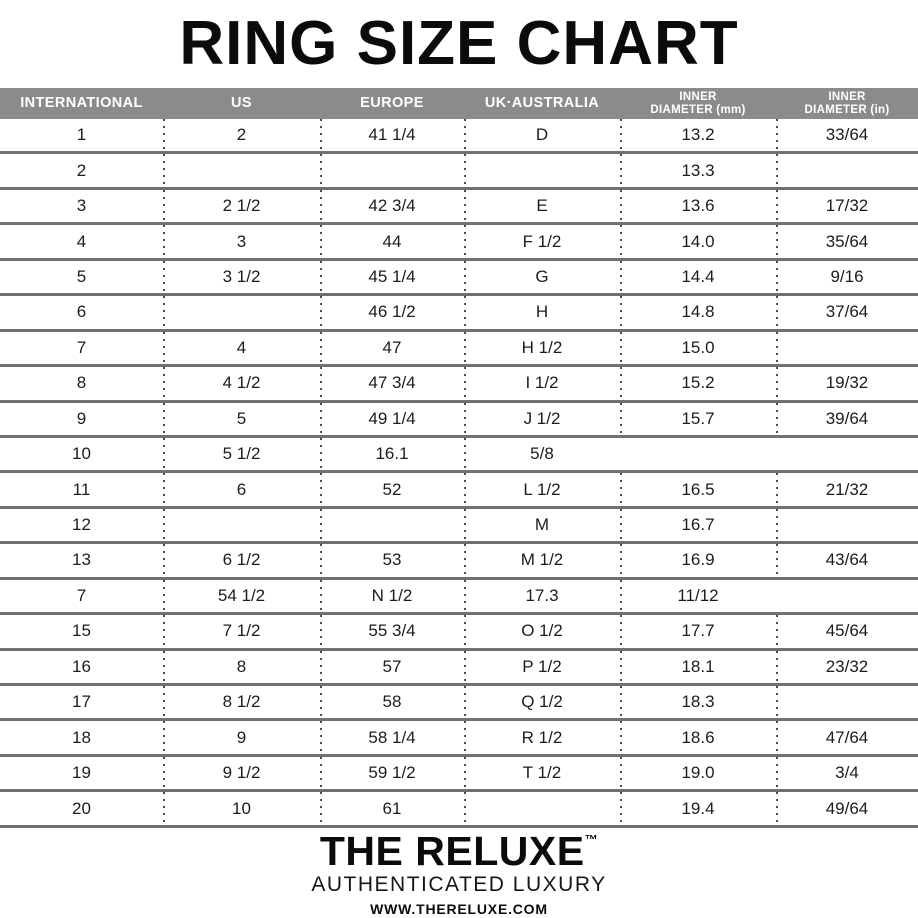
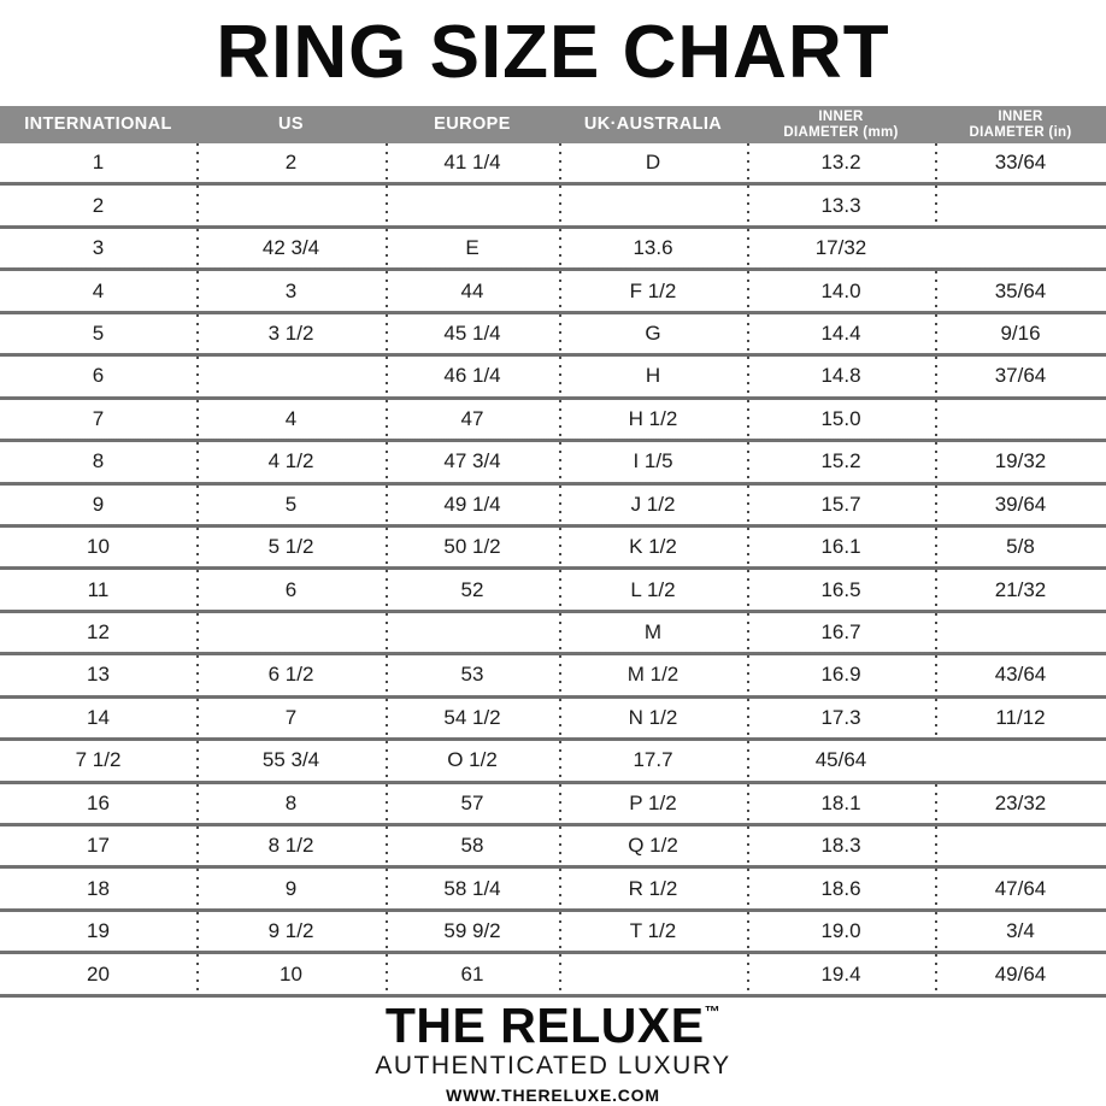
  RING SIZE CHART
  INTERNATIONAL
  US
  EUROPE
  UK·AUSTRALIA
  INNER
  DIAMETER (mm)
  INNER
  DIAMETER (in)
  1
  2
  41 1/4
  D
  13.2
  33/64
  2
  13.3
  3
- 2 1/2
  42 3/4
  E
  13.6
  17/32
  4
  3
  44
  F 1/2
  14.0
  35/64
  5
  3 1/2
  45 1/4
  G
  14.4
  9/16
  6
- 46 1/2
+ 46 1/4
  H
  14.8
  37/64
  7
  4
  47
  H 1/2
  15.0
  8
  4 1/2
  47 3/4
- I 1/2
+ I 1/5
  15.2
  19/32
  9
  5
  49 1/4
  J 1/2
  15.7
  39/64
  10
  5 1/2
+ 50 1/2
+ K 1/2
  16.1
  5/8
  11
  6
  52
  L 1/2
  16.5
  21/32
  12
  M
  16.7
  13
  6 1/2
  53
  M 1/2
  16.9
  43/64
+ 14
  7
  54 1/2
  N 1/2
  17.3
  11/12
- 15
  7 1/2
  55 3/4
  O 1/2
  17.7
  45/64
  16
  8
  57
  P 1/2
  18.1
  23/32
  17
  8 1/2
  58
  Q 1/2
  18.3
  18
  9
  58 1/4
  R 1/2
  18.6
  47/64
  19
  9 1/2
- 59 1/2
+ 59 9/2
  T 1/2
  19.0
  3/4
  20
  10
  61
  19.4
  49/64
  THE RELUXE™
  AUTHENTICATED LUXURY
  WWW.THERELUXE.COM
